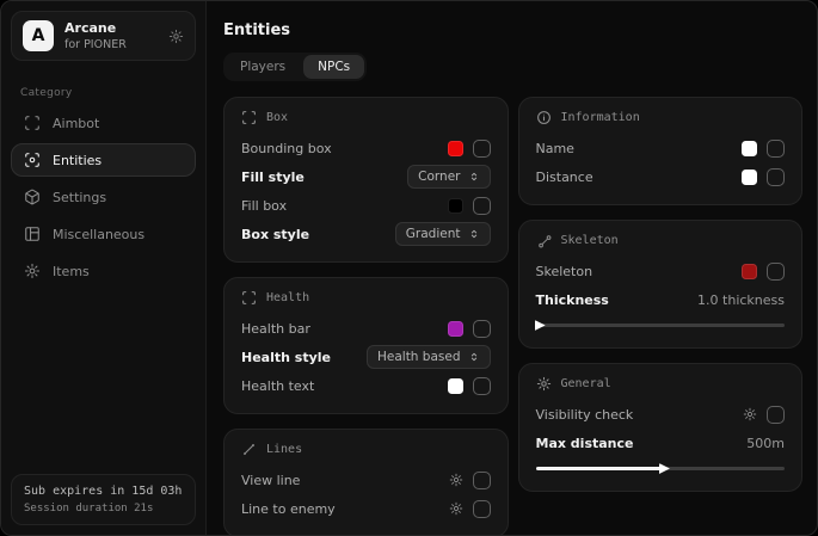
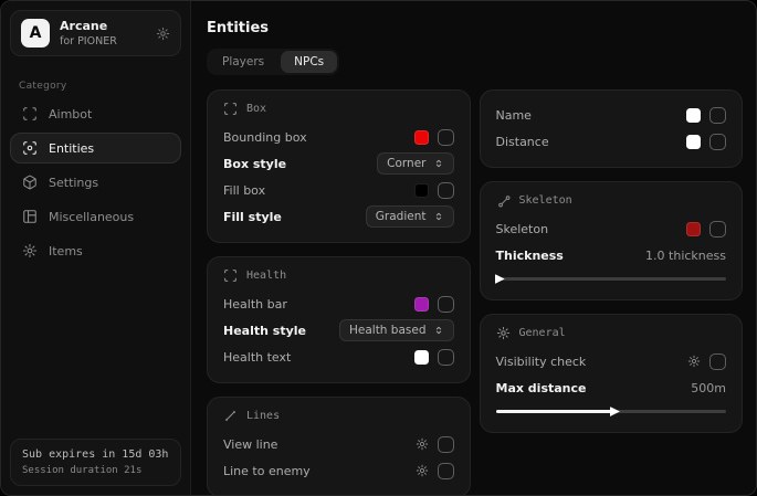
  A
  Arcane
  for PIONER
  Category
  Aimbot
  Entities
  Settings
  Miscellaneous
  Items
  Sub expires in 15d 03h
  Session duration 21s
  Entities
  Players
  NPCs
  Box
  Bounding box
- Fill style
+ Box style
  Corner
  Fill box
- Box style
+ Fill style
  Gradient
  Health
  Health bar
  Health style
  Health based
  Health text
  Lines
  View line
  Line to enemy
- Information
  Name
  Distance
  Skeleton
  Skeleton
  Thickness
  1.0 thickness
  General
  Visibility check
  Max distance
  500m
